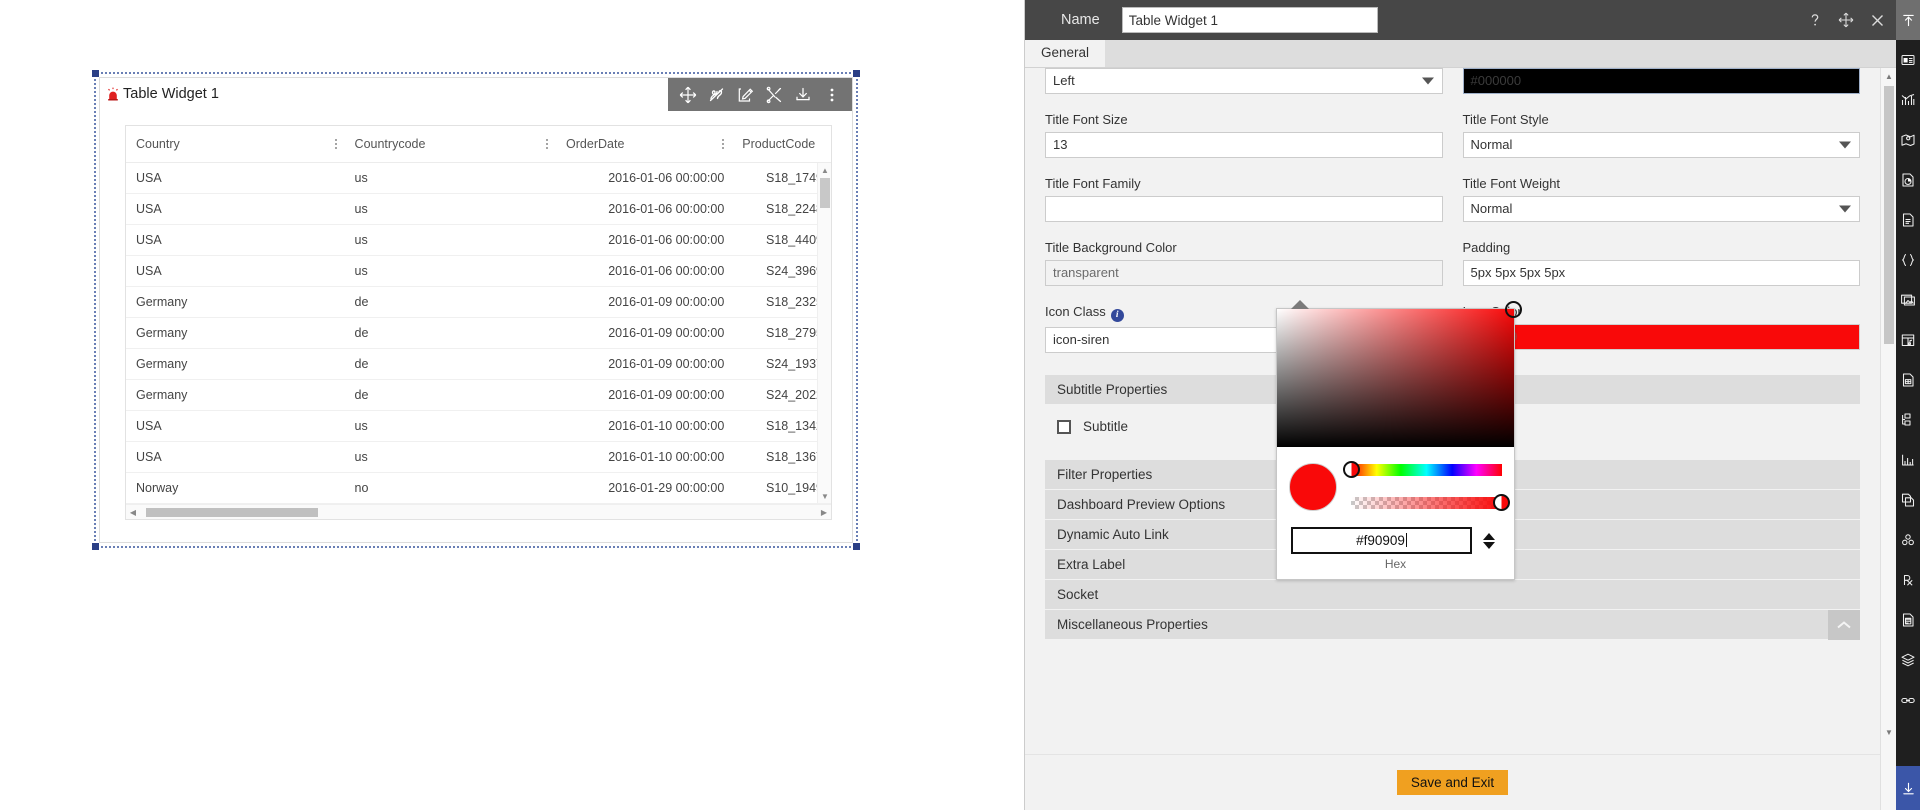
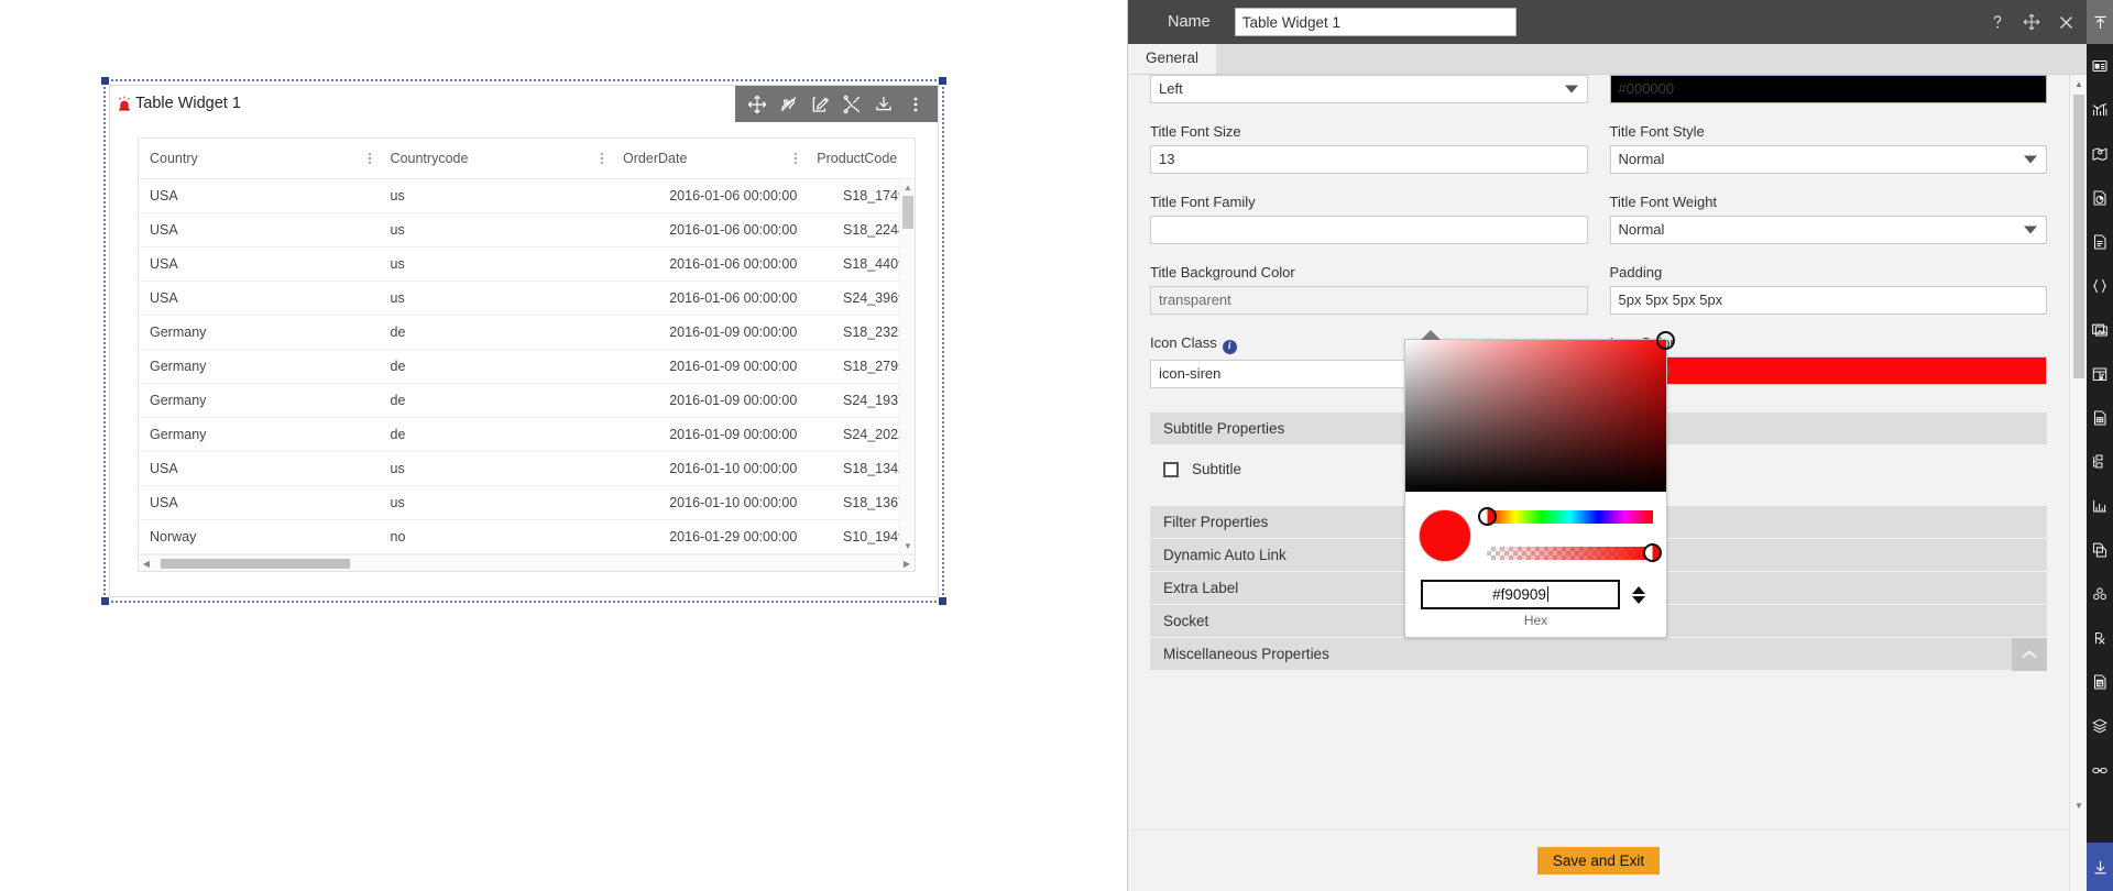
  Table Widget 1
  Country	Countrycode	OrderDate	ProductCode
  USA	us	2016-01-06 00:00:00	S18_174
  USA	us	2016-01-06 00:00:00	S18_224
  USA	us	2016-01-06 00:00:00	S18_440
  USA	us	2016-01-06 00:00:00	S24_396
  Germany	de	2016-01-09 00:00:00	S18_232
  Germany	de	2016-01-09 00:00:00	S18_279
  Germany	de	2016-01-09 00:00:00	S24_193
  Germany	de	2016-01-09 00:00:00	S24_202
  USA	us	2016-01-10 00:00:00	S18_134
  USA	us	2016-01-10 00:00:00	S18_136
  Norway	no	2016-01-29 00:00:00	S10_194
  ▲
  ▼
  ◀
  ▶
  Name
  Table Widget 1
  General
  Left
  #000000
  Title Font Size
  13
  Title Font Style
  Normal
  Title Font Family
  Title Font Weight
  Normal
  Title Background Color
  transparent
  Padding
  5px 5px 5px 5px
  Icon Class i
  icon-siren
  Subtitle Properties
  Subtitle
  Filter Properties
- Dashboard Preview Options
  Dynamic Auto Link
  Extra Label
  Socket
  Miscellaneous Properties
  #f90909
  Hex
  ▲
  ▼
  Save and Exit
